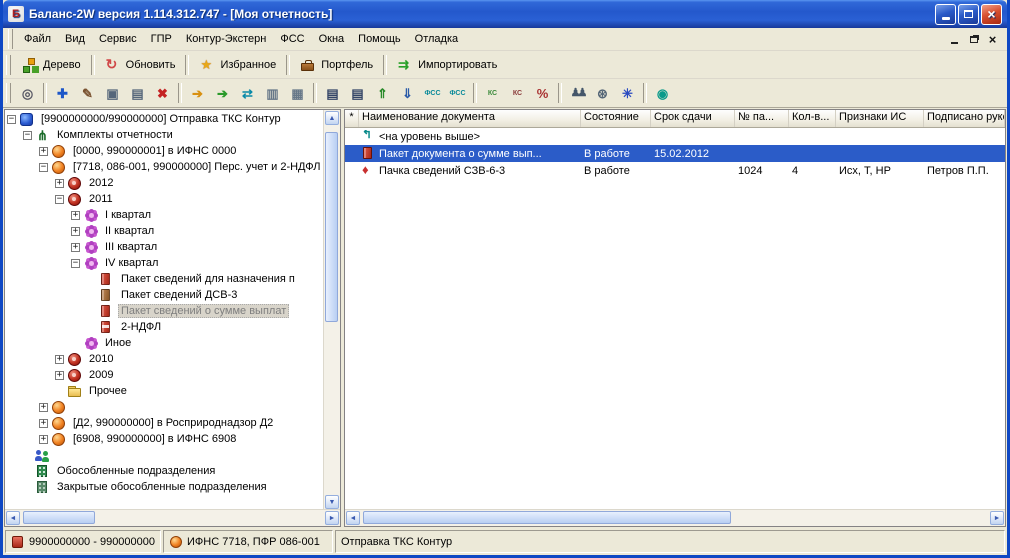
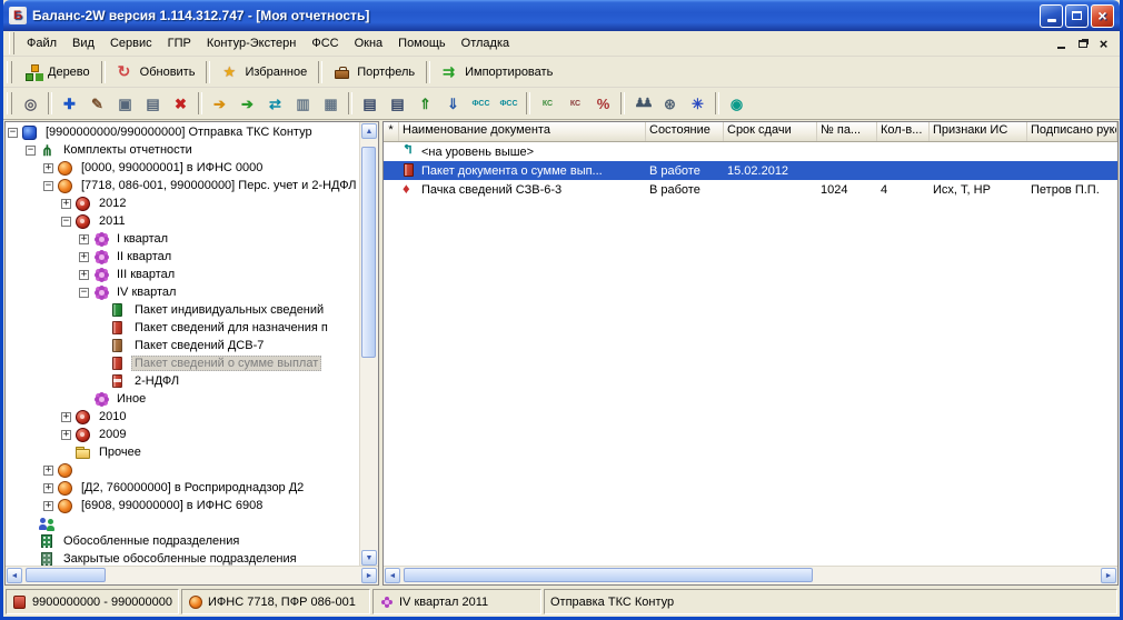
  Баланс-2W версия 1.114.312.747 - [Моя отчетность]
  Файл
  Вид
  Сервис
  ГПР
  Контур-Экстерн
  ФСС
  Окна
  Помощь
  Отладка
  Дерево
  Обновить
  Избранное
  Портфель
  Импортировать
  ◎
  ✚
  ✎
  ▣
  ▤
  ✖
  ➔
  ➔
  ⇄
  ▥
  ▦
  ▤
  ▤
  ⇑
  ⇓
  %
  ♟♟
  ⊛
  ✳
  ◉
  −
  [9900000000/990000000] Отправка ТКС Контур
  −
  Комплекты отчетности
  +
  [0000, 990000001] в ИФНС 0000
  −
  [7718, 086-001, 990000000] Перс. учет и 2-НДФЛ
  +
  2012
  −
  2011
  +
  I квартал
  +
  II квартал
  +
  III квартал
  −
  IV квартал
+ Пакет индивидуальных сведений
  Пакет сведений для назначения п
- Пакет сведений ДСВ-3
+ Пакет сведений ДСВ-7
  Пакет сведений о сумме выплат
  2-НДФЛ
  Иное
  +
  2010
  +
  2009
  Прочее
  +
  +
- [Д2, 990000000] в Росприроднадзор Д2
+ [Д2, 760000000] в Росприроднадзор Д2
  +
  [6908, 990000000] в ИФНС 6908
  Обособленные подразделения
  Закрытые обособленные подразделения
  *
  Наименование документа
  Состояние
  Срок сдачи
  № па...
  Кол-в...
  Признаки ИС
  Подписано рук
  <на уровень выше>
  Пакет документа о сумме вып...
  В работе
  15.02.2012
  Пачка сведений СЗВ-6-3
  В работе
  1024
  4
  Исх, Т, НР
  Петров П.П.
  9900000000 - 990000000
  ИФНС 7718, ПФР 086-001
+ IV квартал 2011
  Отправка ТКС Контур
